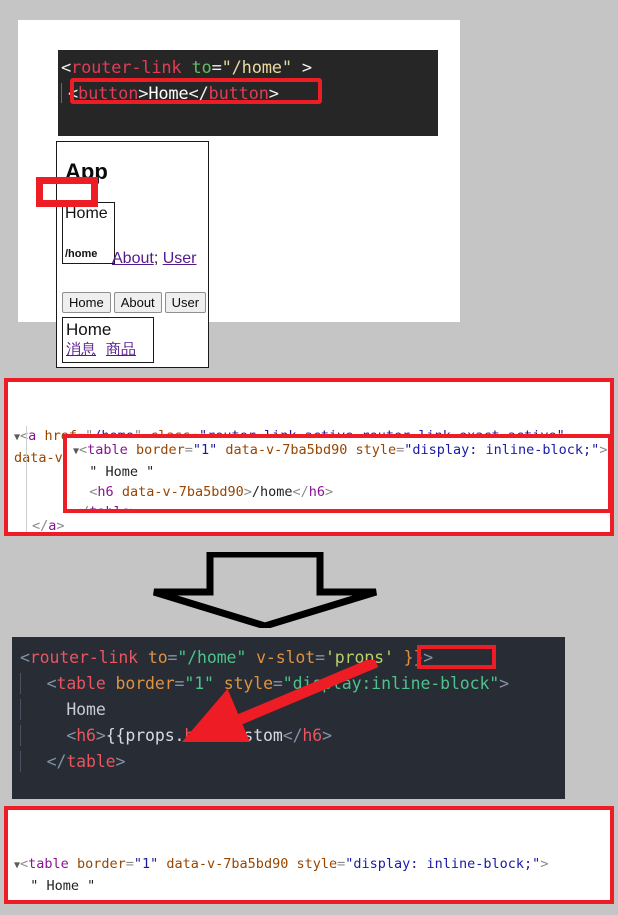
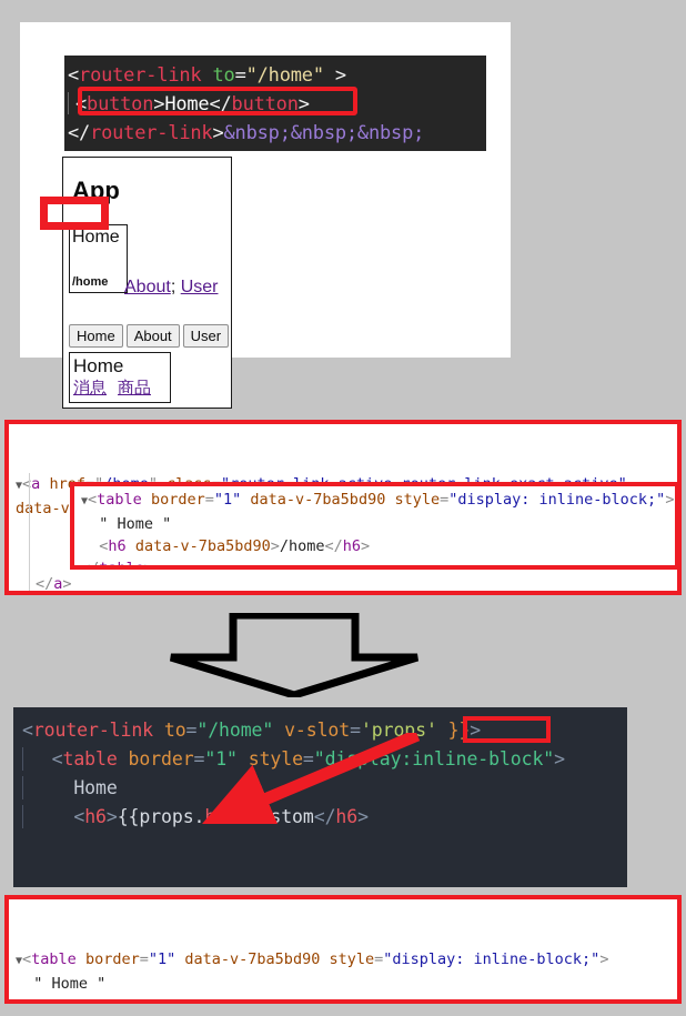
  <router-link to="/home" >
  <button>Home</button>
+ </router-link>&nbsp;&nbsp;&nbsp;
  App
  Home
  /home
  About; User
  Home
  About
  User
  Home
  消息 商品
  ▼<table border="1" data-v-7ba5bd90 style="display: inline-block;">
  " Home "
  <h6 data-v-7ba5bd90>/home</h6>
  </a>
  <router-link to="/home" v-slot='props' }}>
  <table border="1" style="diay:inline-block">
  Home
  <h6>{{props.hrefcustom</h6>
- </table>
  ▼<table border="1" data-v-7ba5bd90 style="display: inline-block;">
  " Home "
